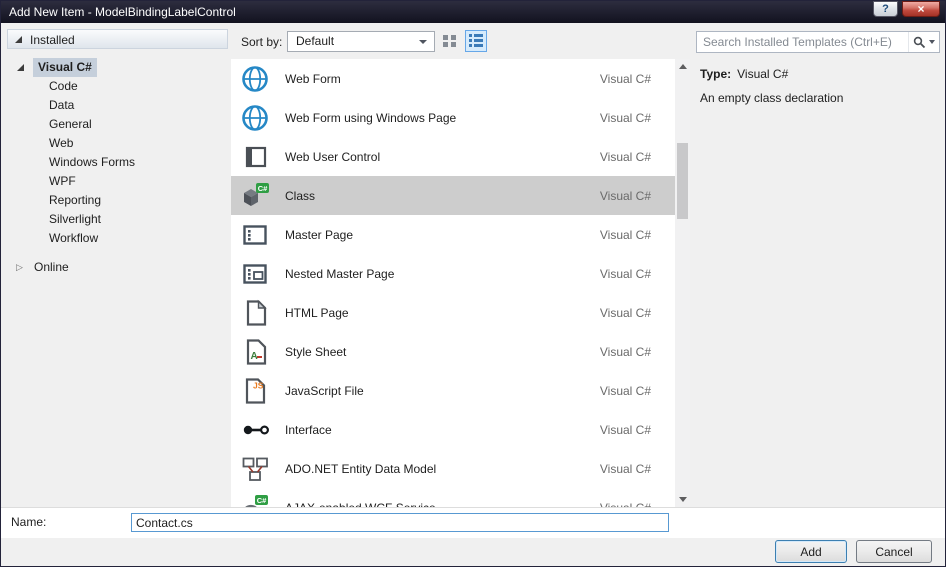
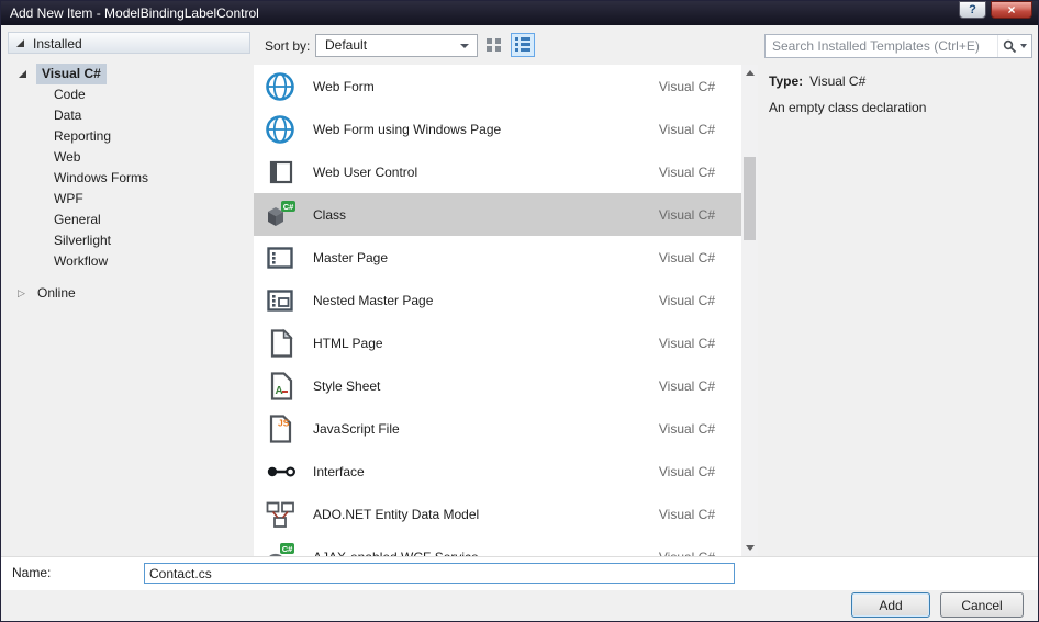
  Add New Item - ModelBindingLabelControl
  ?
  ×
  Installed
  Visual C#
  Code
  Data
- General
+ Reporting
  Web
  Windows Forms
  WPF
- Reporting
+ General
  Silverlight
  Workflow
  Online
  Sort by:
  Default
  Web Form
  Visual C#
  Web Form using Windows Page
  Visual C#
  Web User Control
  Visual C#
  C#
  Class
  Visual C#
  Master Page
  Visual C#
  Nested Master Page
  Visual C#
  HTML Page
  Visual C#
  A
  Style Sheet
  Visual C#
  JS
  JavaScript File
  Visual C#
  Interface
  Visual C#
  ADO.NET Entity Data Model
  Visual C#
  C#
  Search Installed Templates (Ctrl+E)
  Type: Visual C#
  An empty class declaration
  Name:
  Contact.cs
  Add
  Cancel
